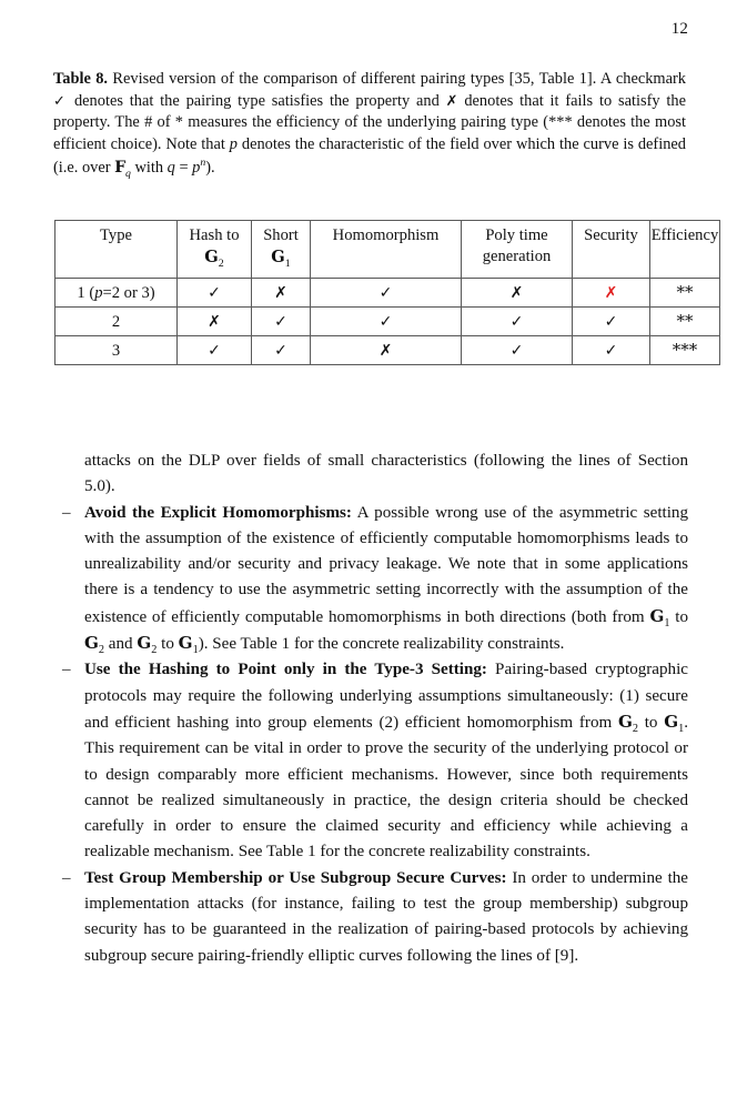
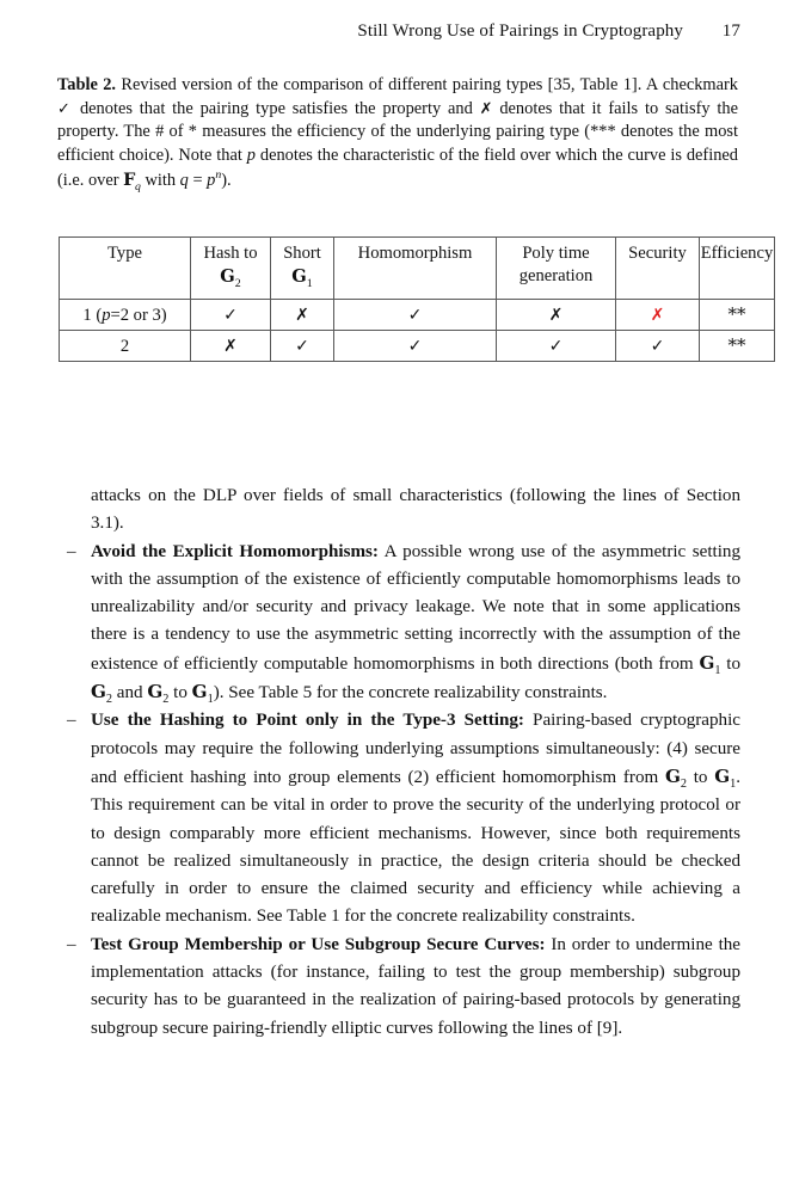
+ Still Wrong Use of Pairings in Cryptography
- 12
+ 17
- Table 8. Revised version of the comparison of different pairing types [35, Table 1]. A checkmark ✓ denotes that the pairing type satisfies the property and ✗ denotes that it fails to satisfy the property. The # of * measures the efficiency of the underlying pairing type (*** denotes the most efficient choice). Note that p denotes the characteristic of the field over which the curve is defined (i.e. over Fq with q = pn).
+ Table 2. Revised version of the comparison of different pairing types [35, Table 1]. A checkmark ✓ denotes that the pairing type satisfies the property and ✗ denotes that it fails to satisfy the property. The # of * measures the efficiency of the underlying pairing type (*** denotes the most efficient choice). Note that p denotes the characteristic of the field over which the curve is defined (i.e. over Fq with q = pn).
  Type	Hash to G2	Short G1	Homomorphism	Poly time generation	Security	Efficiency
  1 (p=2 or 3)	✓	✗	✓	✗	✗	**
  2	✗	✓	✓	✓	✓	**
- 3	✓	✓	✗	✓	✓	***
- attacks on the DLP over fields of small characteristics (following the lines of Section 5.0).
+ attacks on the DLP over fields of small characteristics (following the lines of Section 3.1).
  –
- Avoid the Explicit Homomorphisms: A possible wrong use of the asymmetric setting with the assumption of the existence of efficiently computable homomorphisms leads to unrealizability and/or security and privacy leakage. We note that in some applications there is a tendency to use the asymmetric setting incorrectly with the assumption of the existence of efficiently computable homomorphisms in both directions (both from G1 to G2 and G2 to G1). See Table 1 for the concrete realizability constraints.
+ Avoid the Explicit Homomorphisms: A possible wrong use of the asymmetric setting with the assumption of the existence of efficiently computable homomorphisms leads to unrealizability and/or security and privacy leakage. We note that in some applications there is a tendency to use the asymmetric setting incorrectly with the assumption of the existence of efficiently computable homomorphisms in both directions (both from G1 to G2 and G2 to G1). See Table 5 for the concrete realizability constraints.
  –
- Use the Hashing to Point only in the Type-3 Setting: Pairing-based cryptographic protocols may require the following underlying assumptions simultaneously: (1) secure and efficient hashing into group elements (2) efficient homomorphism from G2 to G1. This requirement can be vital in order to prove the security of the underlying protocol or to design comparably more efficient mechanisms. However, since both requirements cannot be realized simultaneously in practice, the design criteria should be checked carefully in order to ensure the claimed security and efficiency while achieving a realizable mechanism. See Table 1 for the concrete realizability constraints.
+ Use the Hashing to Point only in the Type-3 Setting: Pairing-based cryptographic protocols may require the following underlying assumptions simultaneously: (4) secure and efficient hashing into group elements (2) efficient homomorphism from G2 to G1. This requirement can be vital in order to prove the security of the underlying protocol or to design comparably more efficient mechanisms. However, since both requirements cannot be realized simultaneously in practice, the design criteria should be checked carefully in order to ensure the claimed security and efficiency while achieving a realizable mechanism. See Table 1 for the concrete realizability constraints.
  –
- Test Group Membership or Use Subgroup Secure Curves: In order to undermine the implementation attacks (for instance, failing to test the group membership) subgroup security has to be guaranteed in the realization of pairing-based protocols by achieving subgroup secure pairing-friendly elliptic curves following the lines of [9].
+ Test Group Membership or Use Subgroup Secure Curves: In order to undermine the implementation attacks (for instance, failing to test the group membership) subgroup security has to be guaranteed in the realization of pairing-based protocols by generating subgroup secure pairing-friendly elliptic curves following the lines of [9].
